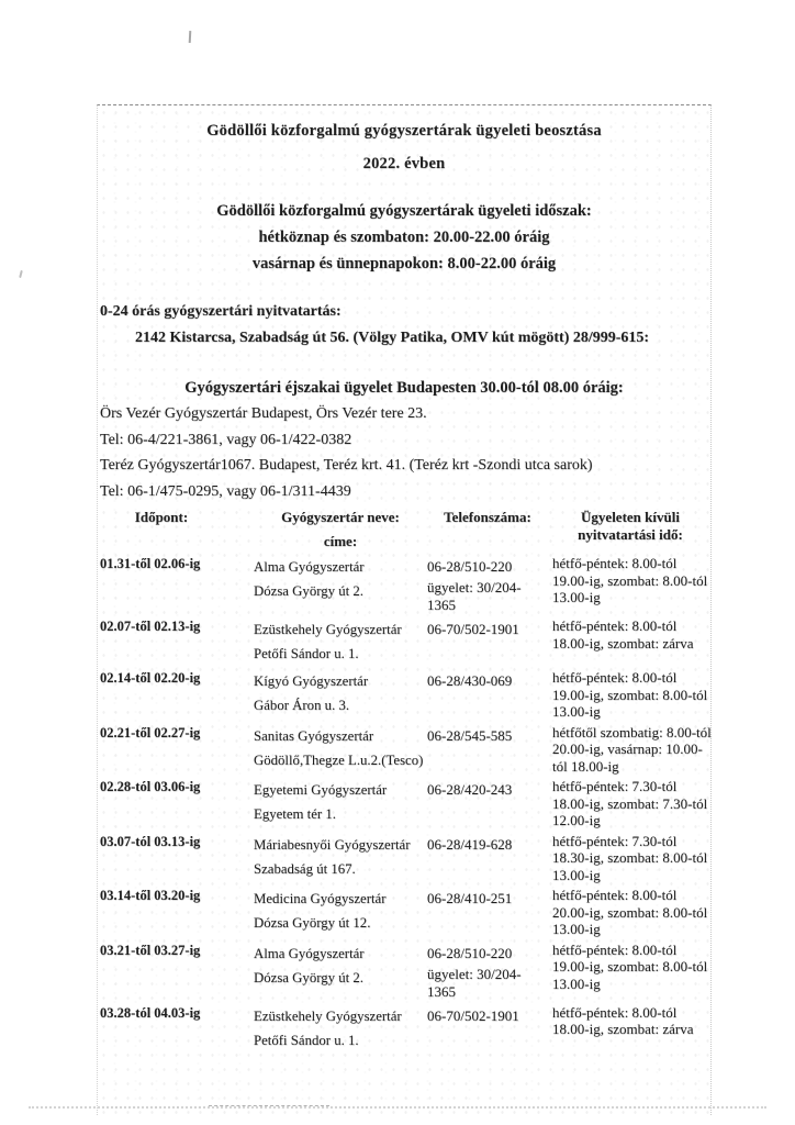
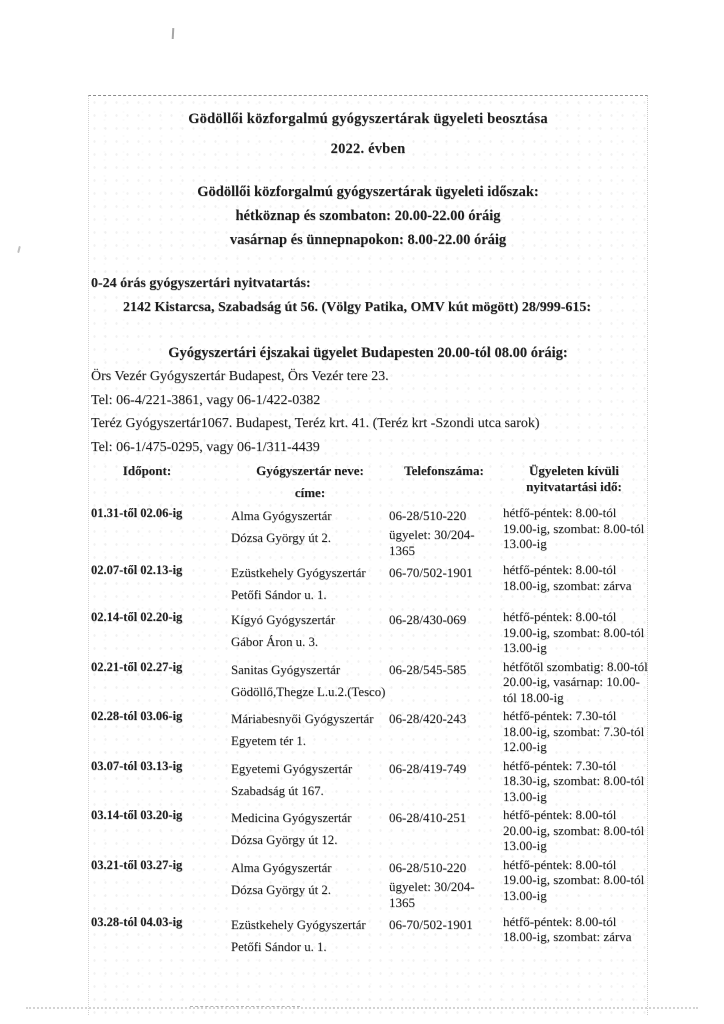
  Gödöllői közforgalmú gyógyszertárak ügyeleti beosztása
  2022. évben
  Gödöllői közforgalmú gyógyszertárak ügyeleti időszak:
  hétköznap és szombaton: 20.00-22.00 óráig
  vasárnap és ünnepnapokon: 8.00-22.00 óráig
  0-24 órás gyógyszertári nyitvatartás:
  2142 Kistarcsa, Szabadság út 56. (Völgy Patika, OMV kút mögött) 28/999-615:
- Gyógyszertári éjszakai ügyelet Budapesten 30.00-tól 08.00 óráig:
+ Gyógyszertári éjszakai ügyelet Budapesten 20.00-tól 08.00 óráig:
  Örs Vezér Gyógyszertár Budapest, Örs Vezér tere 23.
  Tel: 06-4/221-3861, vagy 06-1/422-0382
  Teréz Gyógyszertár1067. Budapest, Teréz krt. 41. (Teréz krt -Szondi utca sarok)
  Tel: 06-1/475-0295, vagy 06-1/311-4439
  Időpont:
  Gyógyszertár neve:
  címe:
  Telefonszáma:
  Ügyeleten kívüli nyitvatartási idő:
  01.31-től 02.06-ig
  Alma Gyógyszertár
  Dózsa György út 2.
  06-28/510-220
  ügyelet: 30/204-1365
  hétfő-péntek: 8.00-tól 19.00-ig, szombat: 8.00-tól 13.00-ig
  02.07-től 02.13-ig
  Ezüstkehely Gyógyszertár
  Petőfi Sándor u. 1.
  06-70/502-1901
  hétfő-péntek: 8.00-tól 18.00-ig, szombat: zárva
  02.14-től 02.20-ig
  Kígyó Gyógyszertár
  Gábor Áron u. 3.
  06-28/430-069
  hétfő-péntek: 8.00-tól 19.00-ig, szombat: 8.00-tól 13.00-ig
  02.21-től 02.27-ig
  Sanitas Gyógyszertár
  Gödöllő,Thegze L.u.2.(Tesco)
  06-28/545-585
  hétfőtől szombatig: 8.00-tól 20.00-ig, vasárnap: 10.00-tól 18.00-ig
  02.28-tól 03.06-ig
- Egyetemi Gyógyszertár
+ Máriabesnyői Gyógyszertár
  Egyetem tér 1.
  06-28/420-243
  hétfő-péntek: 7.30-tól 18.00-ig, szombat: 7.30-tól 12.00-ig
  03.07-tól 03.13-ig
- Máriabesnyői Gyógyszertár
+ Egyetemi Gyógyszertár
  Szabadság út 167.
- 06-28/419-628
+ 06-28/419-749
  hétfő-péntek: 7.30-tól 18.30-ig, szombat: 8.00-tól 13.00-ig
  03.14-től 03.20-ig
  Medicina Gyógyszertár
  Dózsa György út 12.
  06-28/410-251
  hétfő-péntek: 8.00-tól 20.00-ig, szombat: 8.00-tól 13.00-ig
  03.21-től 03.27-ig
  Alma Gyógyszertár
  Dózsa György út 2.
  06-28/510-220
  ügyelet: 30/204-1365
  hétfő-péntek: 8.00-tól 19.00-ig, szombat: 8.00-tól 13.00-ig
  03.28-tól 04.03-ig
  Ezüstkehely Gyógyszertár
  Petőfi Sándor u. 1.
  06-70/502-1901
  hétfő-péntek: 8.00-tól 18.00-ig, szombat: zárva
